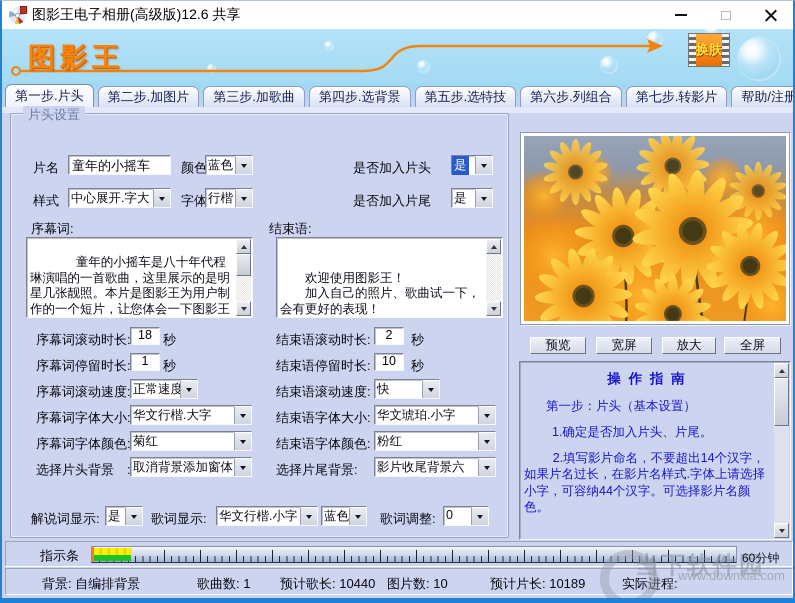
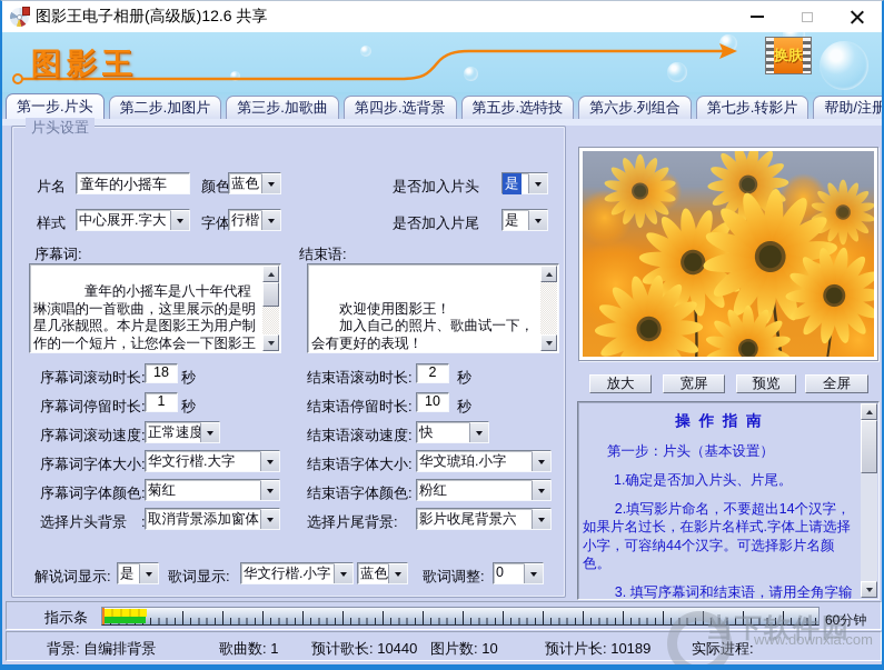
  图影王电子相册(高级版)12.6 共享
  图影王
  换肤
  第一步.片头
  第二步.加图片
  第三步.加歌曲
  第四步.选背景
  第五步.选特技
  第六步.列组合
  第七步.转影片
  帮助/注册
  片头设置
  片名
  童年的小摇车
  颜色
  蓝色
  是否加入片头
  是
  样式
  中心展开.字大
  字体
  行楷
  是否加入片尾
  是
  序幕词:
  结束语:
  欢迎使用图影王！
  加入自己的照片、歌曲试一下，
  会有更好的表现！
  序幕词滚动时长:
  18
  秒
  结束语滚动时长:
  2
  秒
  序幕词停留时长:
  1
  秒
  结束语停留时长:
  10
  秒
  序幕词滚动速度:
  正常速度
  结束语滚动速度:
  快
  序幕词字体大小:
  华文行楷.大字
  结束语字体大小:
  华文琥珀.小字
  序幕词字体颜色:
  菊红
  结束语字体颜色:
  粉红
  选择片头背景 :
  取消背景添加窗体
  选择片尾背景:
  影片收尾背景六
  解说词显示:
  是
  歌词显示:
  华文行楷.小字
  蓝色
  歌词调整:
  0
- 预览
+ 放大
  宽屏
- 放大
+ 预览
  全屏
  操 作 指 南
  第一步：片头（基本设置）
  1.确定是否加入片头、片尾。
  2.填写影片命名，不要超出14个汉字，如果片名过长，在影片名样式.字体上请选择小字，可容纳44个汉字。可选择影片名颜色。
+ 3. 填写序幕词和结束语，请用全角字输
  指示条
  60分钟
  背景: 自编排背景
  歌曲数: 1
  预计歌长: 10440
  图片数: 10
  预计片长: 10189
  实际进程:
  当下软件园
  www.downxia.com
